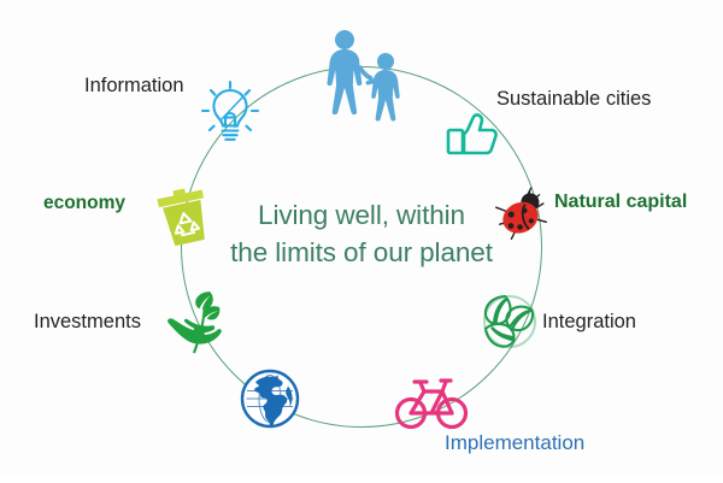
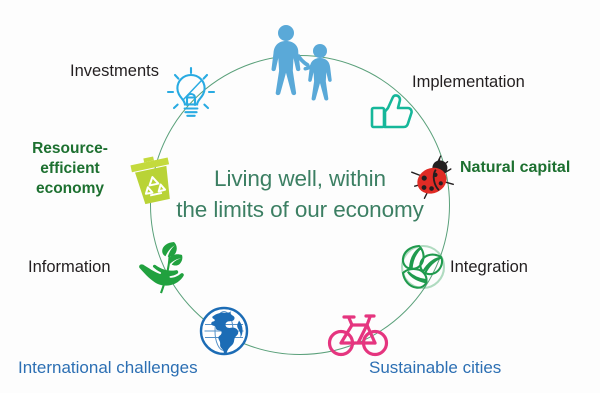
  Living well, within
- the limits of our planet
+ the limits of our economy
- Information
+ Investments
+ Resource-efficient
  economy
- Investments
+ Information
+ International challenges
- Implementation
+ Sustainable cities
  Integration
  Natural capital
- Sustainable cities
+ Implementation
